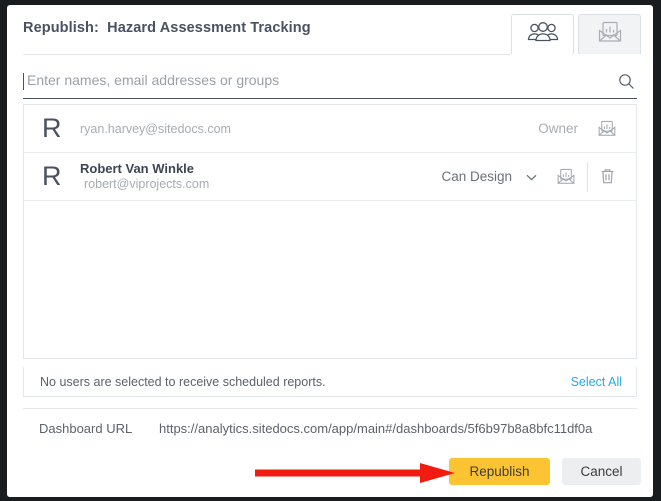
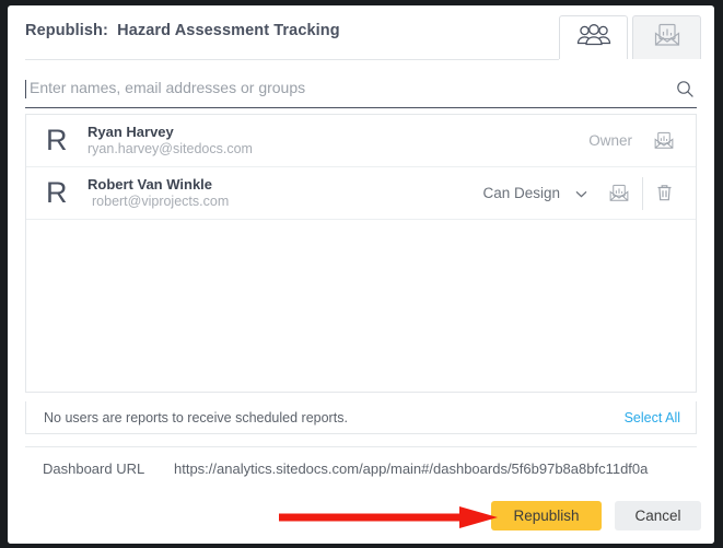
  Republish: Hazard Assessment Tracking
  Enter names, email addresses or groups
  R
+ Ryan Harvey
  ryan.harvey@sitedocs.com
  Owner
  R
  Robert Van Winkle
  robert@viprojects.com
  Can Design
- No users are selected to receive scheduled reports.
+ No users are reports to receive scheduled reports.
  Select All
  Dashboard URL
  https://analytics.sitedocs.com/app/main#/dashboards/5f6b97b8a8bfc11df0a
  Republish
  Cancel
